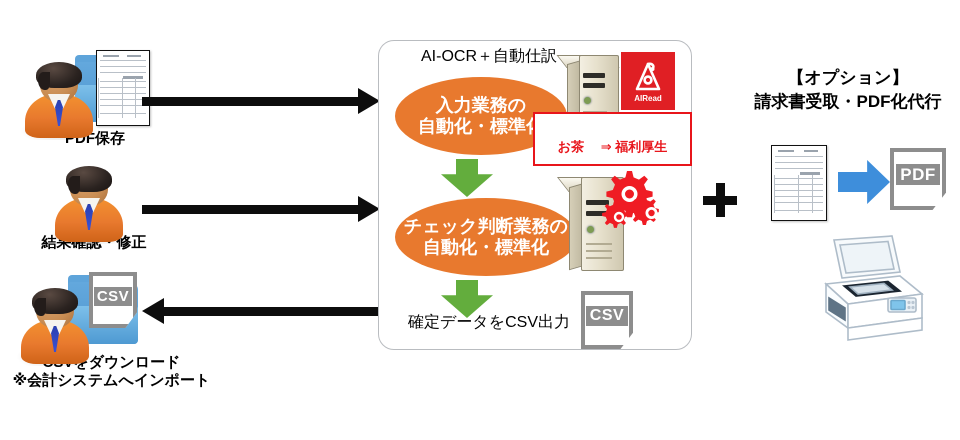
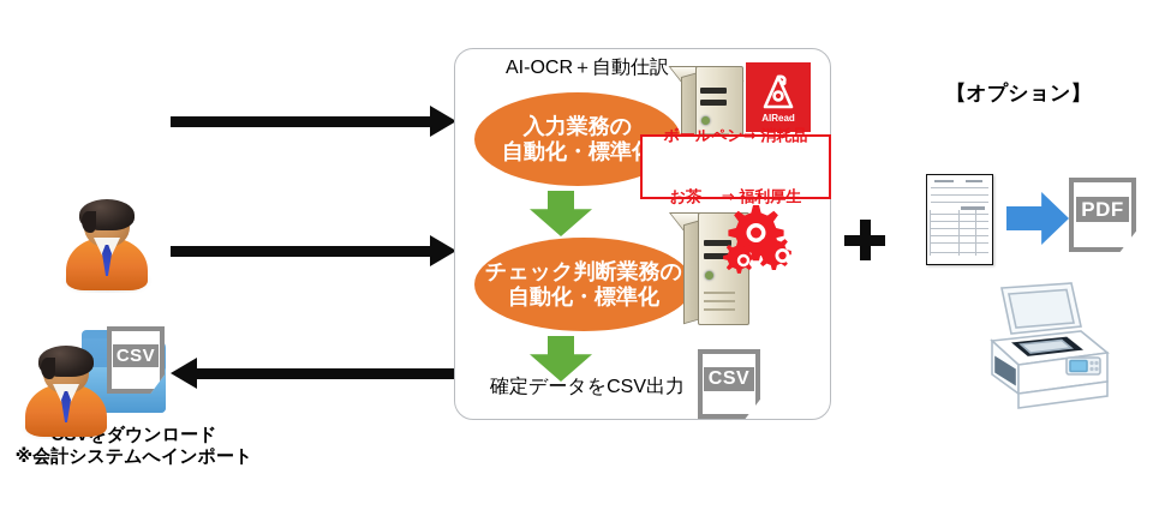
- PDF保存
- 結果確認・修正
  CSV
  ※会計システムへインポート
  AI-OCR＋自動仕訳
  入力業務の
  自動化・標準
  チェック判断業務の
  自動化・標準化
  確定データをCSV出力
  CSV
  AIRead
+ ボールペン⇒ 消耗品
  お茶 ⇒ 福利厚生
  【オプション】
- 請求書受取・PDF化代行
  PDF
